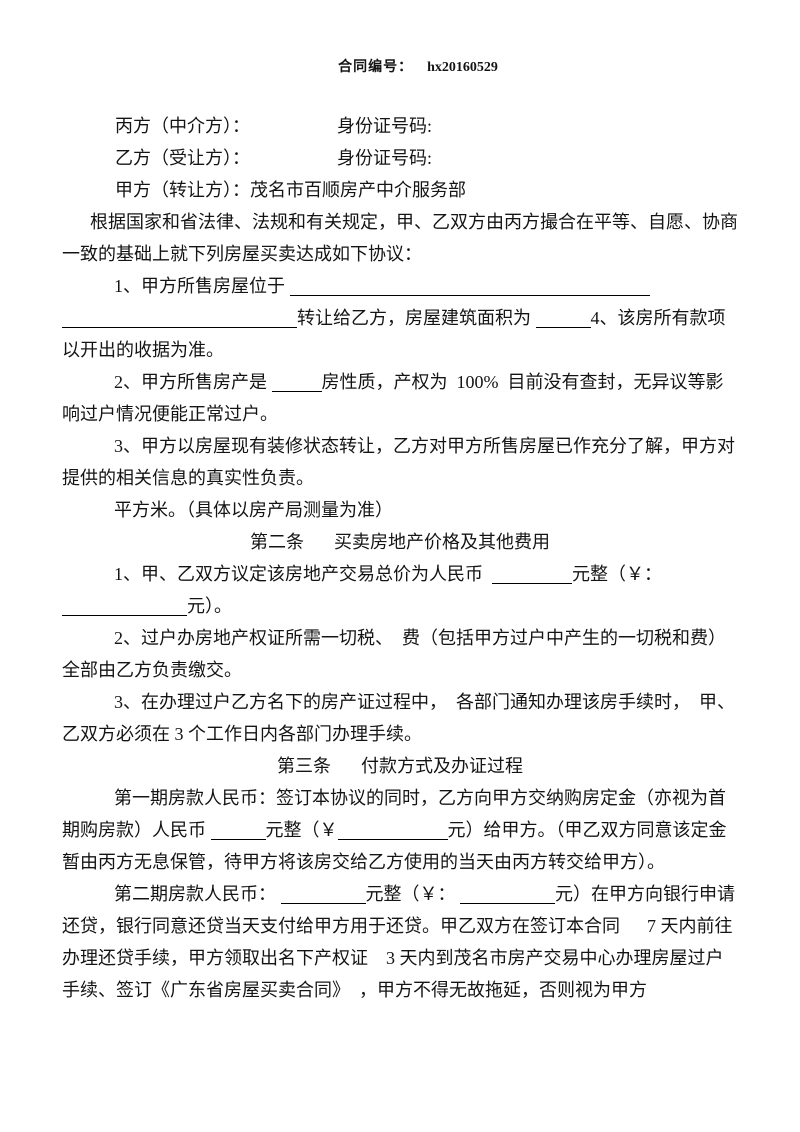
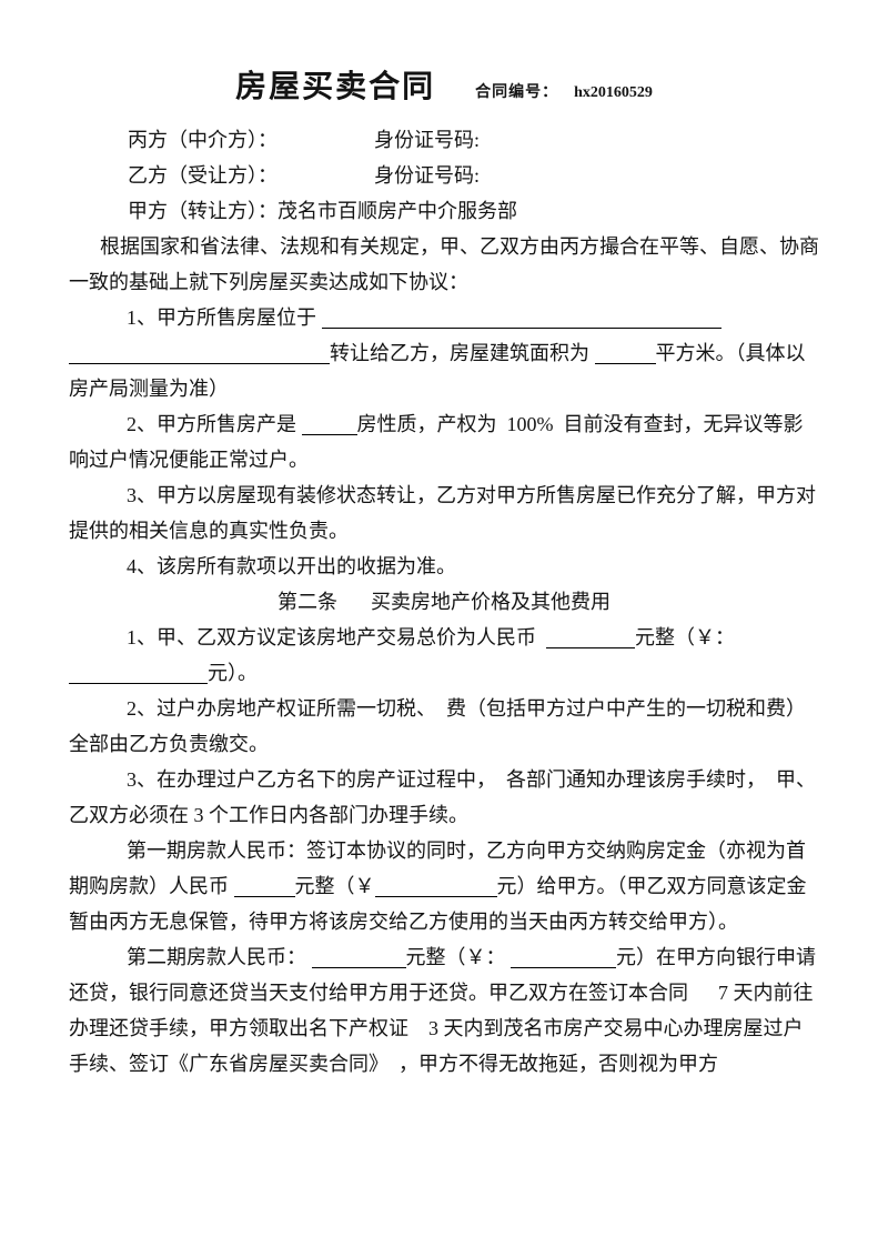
+ 房屋买卖合同
  合同编号： hx20160529
  丙方（中介方）：
  身份证号码:
  乙方（受让方）：
  身份证号码:
  甲方（转让方）：茂名市百顺房产中介服务部
  根据国家和省法律、法规和有关规定，甲、乙双方由丙方撮合在平等、自愿、协商一致的基础上就下列房屋买卖达成如下协议：
- 1、甲方所售房屋位于 转让给乙方，房屋建筑面积为 4、该房所有款项以开出的收据为准。
+ 1、甲方所售房屋位于 转让给乙方，房屋建筑面积为 平方米。（具体以房产局测量为准）
  2、甲方所售房产是 房性质，产权为 100% 目前没有查封，无异议等影响过户情况便能正常过户。
  3、甲方以房屋现有装修状态转让，乙方对甲方所售房屋已作充分了解，甲方对提供的相关信息的真实性负责。
- 平方米。（具体以房产局测量为准）
+ 4、该房所有款项以开出的收据为准。
  第二条 买卖房地产价格及其他费用
  1、甲、乙双方议定该房地产交易总价为人民币 元整（￥： 元）。
  2、过户办房地产权证所需一切税、 费（包括甲方过户中产生的一切税和费）全部由乙方负责缴交。
  3、在办理过户乙方名下的房产证过程中， 各部门通知办理该房手续时， 甲、乙双方必须在 3 个工作日内各部门办理手续。
- 第三条 付款方式及办证过程
  第一期房款人民币：签订本协议的同时，乙方向甲方交纳购房定金（亦视为首期购房款）人民币 元整（￥ 元）给甲方。（甲乙双方同意该定金暂由丙方无息保管，待甲方将该房交给乙方使用的当天由丙方转交给甲方）。
  第二期房款人民币： 元整（￥： 元）在甲方向银行申请还贷，银行同意还贷当天支付给甲方用于还贷。甲乙双方在签订本合同 7 天内前往办理还贷手续，甲方领取出名下产权证 3 天内到茂名市房产交易中心办理房屋过户手续、签订《广东省房屋买卖合同》 ，甲方不得无故拖延，否则视为甲方
